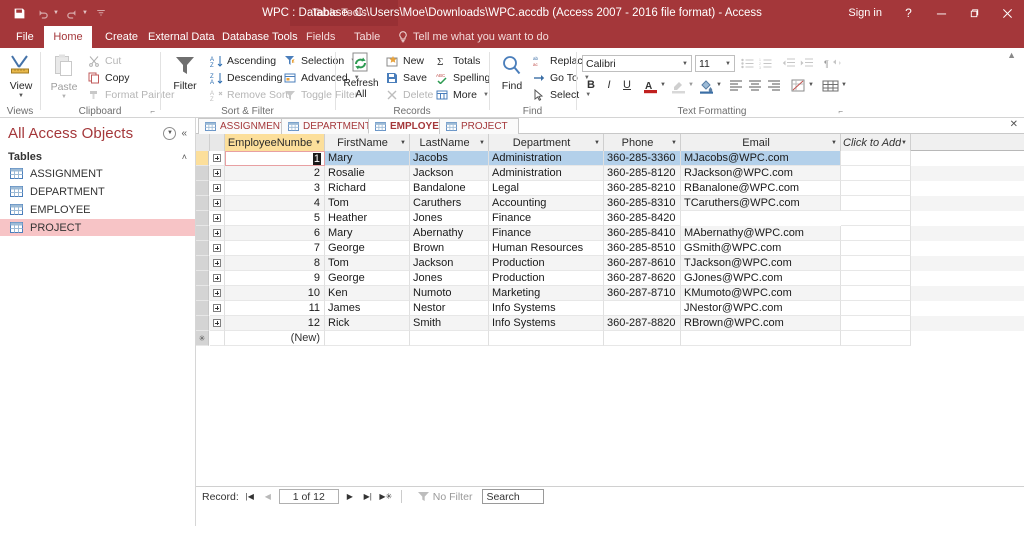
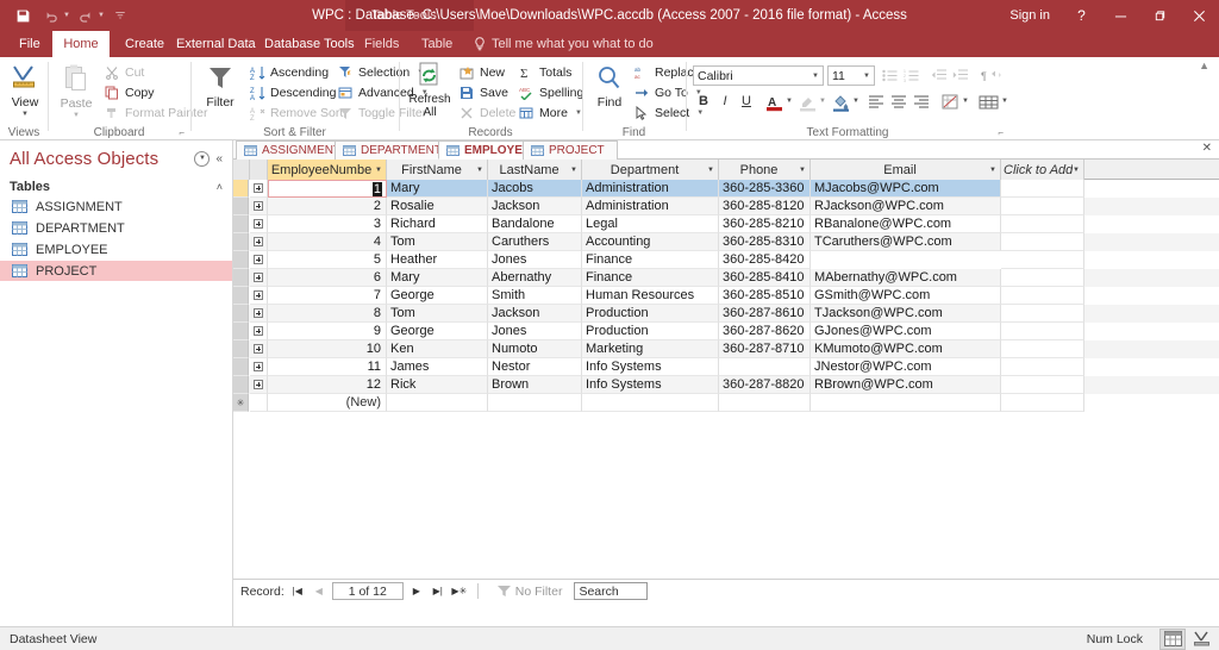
  Table Tools
  WPC : Database- C:\Users\Moe\Downloads\WPC.accdb (Access 2007 - 2016 file format) - Access
  Sign in
  ?
  File
  Home
  Create
  External Data
  Database Tools
  Fields
  Table
- Tell me what you want to do
+ Tell me what you what to do
  View
  Views
  Paste
  Cut
  Copy
  Format Paiter
  Clipboard
  ⌐
  Filter
  Ascending
  Descending
  Remove Sort
  Selectin
  Advanced
  Toggle Filter
  Sort & Filter
  Refresh
  All
  New
  Save
  Delete
  Σ
  Totals
  Spelling
  More
  Records
  Find
  Replac
  Go To
  Select
  Find
  Calibri
  11
  ¶
  B
  I
  U
  A
  Text Formatting
  ⌐
  ▲
  All Access Objects
  «
  Tables
  ˄
  ASSIGNMENT
  DEPARTMENT
  EMPLOYEE
  PROJECT
  ASSIGNMEN
  DEPARTMEN
  EMPLOYE
  PROJECT
  ✕
  EmployeeNumbe
  FirstName
  LastName
  Department
  Phone
  Email
  Click to Add
  Mary
  Jacobs
  Administration
  360-285-3360
  MJacobs@WPC.com
  1
  2
  Rosalie
  Jackson
  Administration
  360-285-8120
  RJackson@WPC.com
  3
  Richard
  Bandalone
  Legal
  360-285-8210
  RBanalone@WPC.com
  4
  Tom
  Caruthers
  Accounting
  360-285-8310
  TCaruthers@WPC.com
  5
  Heather
  Jones
  Finance
  360-285-8420
  6
  Mary
  Abernathy
  Finance
  360-285-8410
  MAbernathy@WPC.com
  7
  George
- Brown
+ Smith
  Human Resources
  360-285-8510
  GSmith@WPC.com
  8
  Tom
  Jackson
  Production
  360-287-8610
  TJackson@WPC.com
  9
  George
  Jones
  Production
  360-287-8620
  GJones@WPC.com
  10
  Ken
  Numoto
  Marketing
  360-287-8710
  KMumoto@WPC.com
  11
  James
  Nestor
  Info Systems
  JNestor@WPC.com
  12
  Rick
- Smith
+ Brown
  Info Systems
  360-287-8820
  RBrown@WPC.com
  ✳
  (New)
  Record:
  |◀
  ◀
  1 of 12
  ▶
  ▶|
  ▶✳
  No Filter
  Search
+ Datasheet View
+ Num Lock
